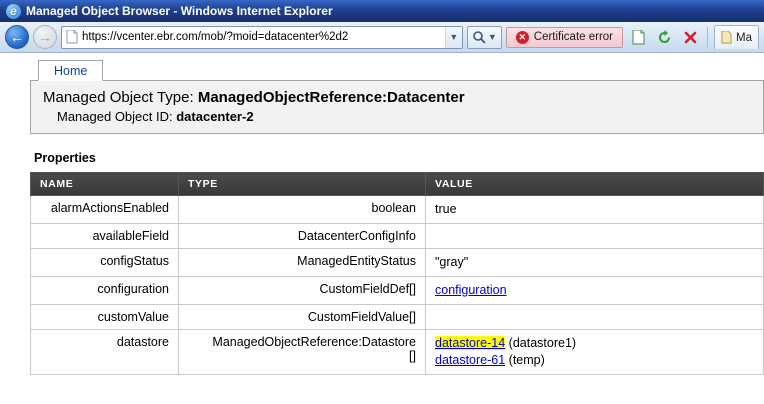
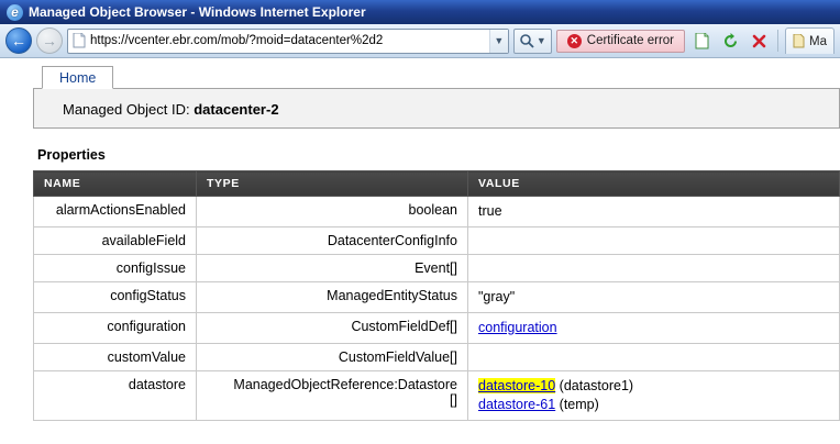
  e
  Managed Object Browser - Windows Internet Explorer
  ←
  →
  https://vcenter.ebr.com/mob/?moid=datacenter%2d2
  ▼
  ▼
  ✕
  Certificate error
  Ma
  Home
- Managed Object Type: ManagedObjectReference:Datacenter
  Managed Object ID: datacenter-2
  Properties
  NAME	TYPE	VALUE
  alarmActionsEnabled	boolean	true
  availableField	DatacenterConfigInfo
+ configIssue	Event[]
  configStatus	ManagedEntityStatus	"gray"
  configuration	CustomFieldDef[]	configuration
  customValue	CustomFieldValue[]
- datastore	ManagedObjectReference:Datastore[]	datastore-14 (datastore1)datastore-61 (temp)
+ datastore	ManagedObjectReference:Datastore[]	datastore-10 (datastore1)datastore-61 (temp)
